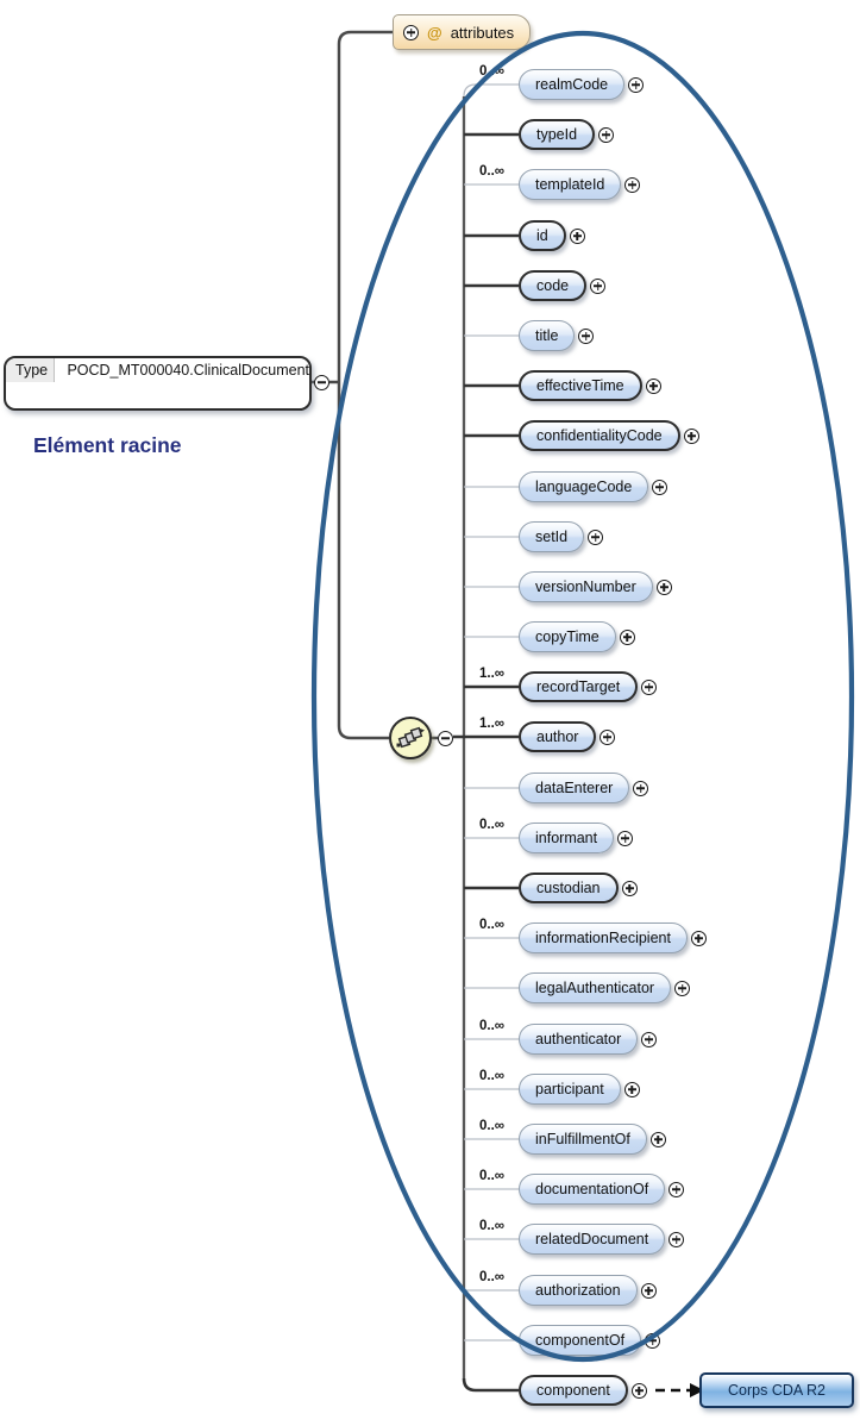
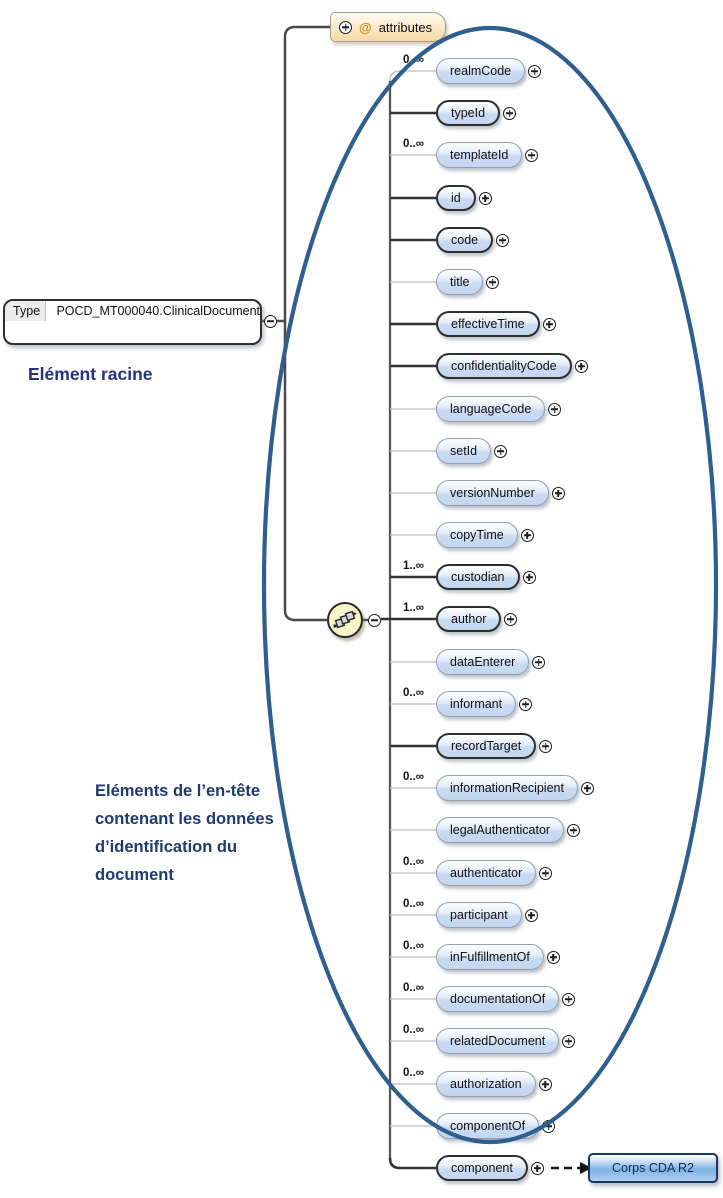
  @
  attributes
  Type
  POCD_MT000040.ClinicalDocument
  Elément racine
+ Eléments de l’en-tête contenant les données d’identification du document
  0.∞
  realmCode
  typeId
  0..∞
  templateId
  id
  code
  title
  effectiveTime
  confidentialityCode
  languageCode
  setId
  versionNumber
  copyTime
  1..∞
- recordTarget
+ custodian
  1..∞
  author
  dataEnterer
  0..∞
  informant
- custodian
+ recordTarget
  0..∞
  informationRecipient
  legalAuthenticator
  0..∞
  authenticator
  0..∞
  participant
  0..∞
  inFulfillmentOf
  0..∞
  documentationOf
  0..∞
  relatedDocument
  0..∞
  authorization
  componentOf
  component
  Corps CDA R2
